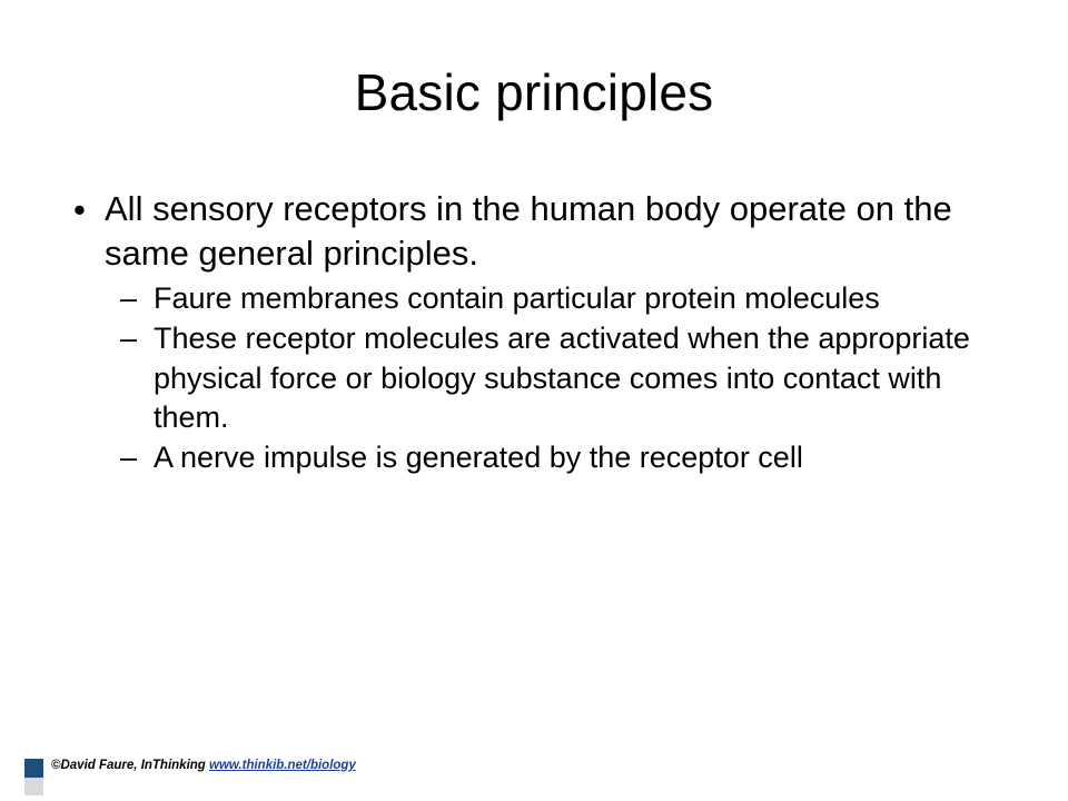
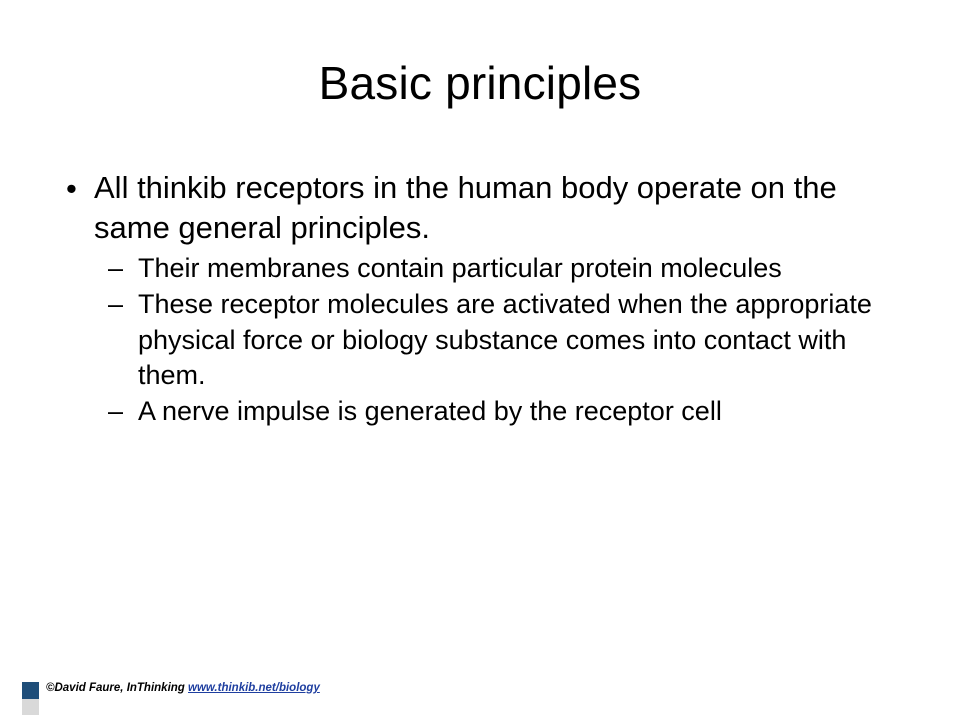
  Basic principles
  •
- All sensory receptors in the human body operate on the same general principles.
+ All thinkib receptors in the human body operate on the same general principles.
  –
- Faure membranes contain particular protein molecules
+ Their membranes contain particular protein molecules
  –
  These receptor molecules are activated when the appropriate physical force or biology substance comes into contact with them.
  –
  A nerve impulse is generated by the receptor cell
  ©David Faure, InThinking www.thinkib.net/biology
